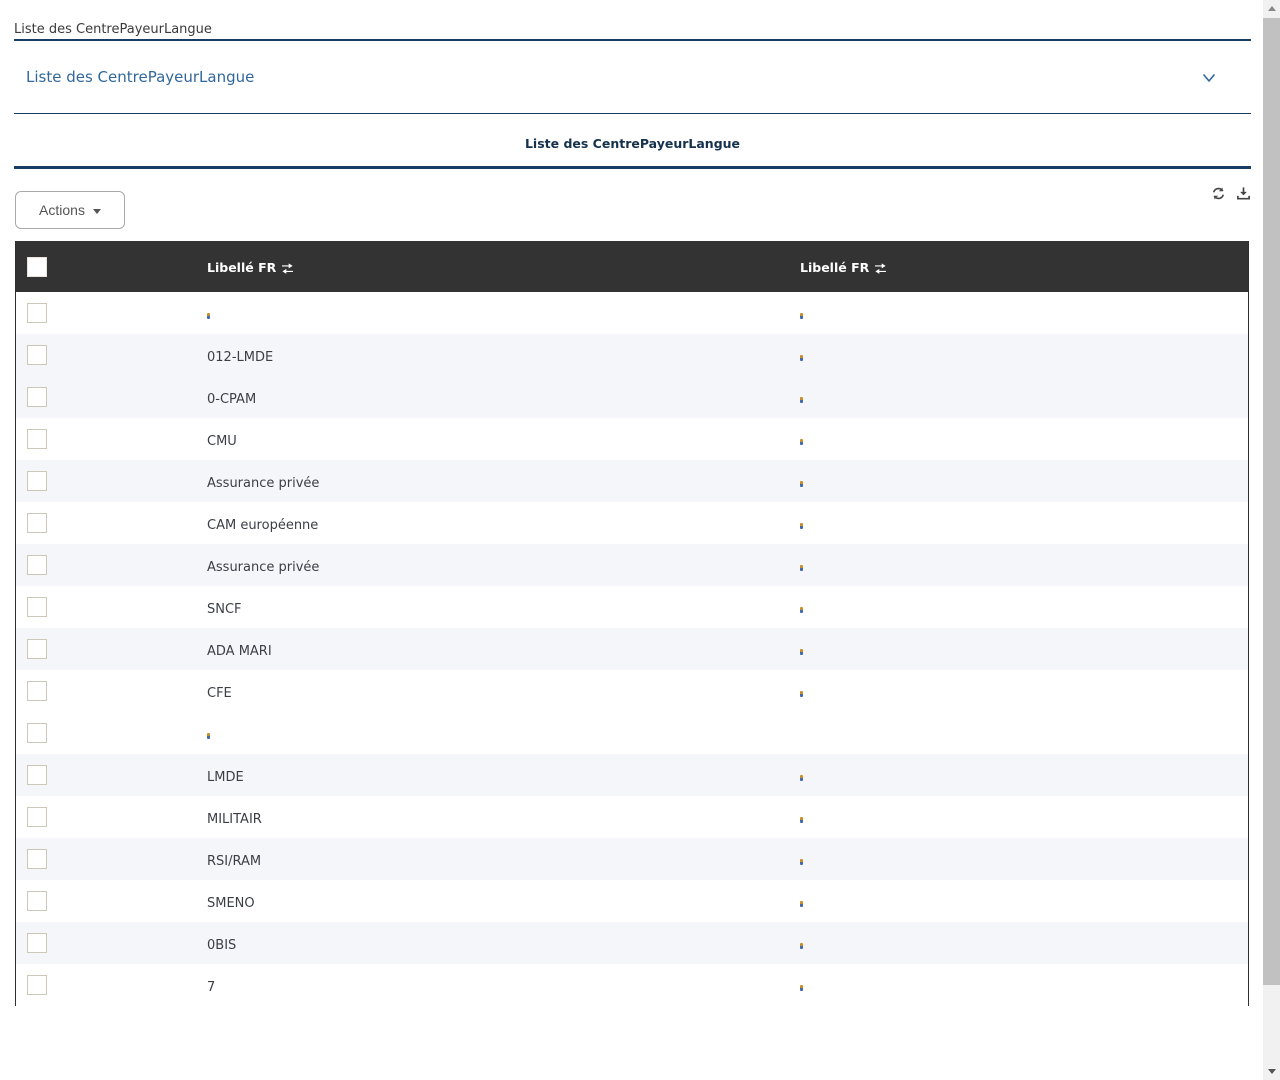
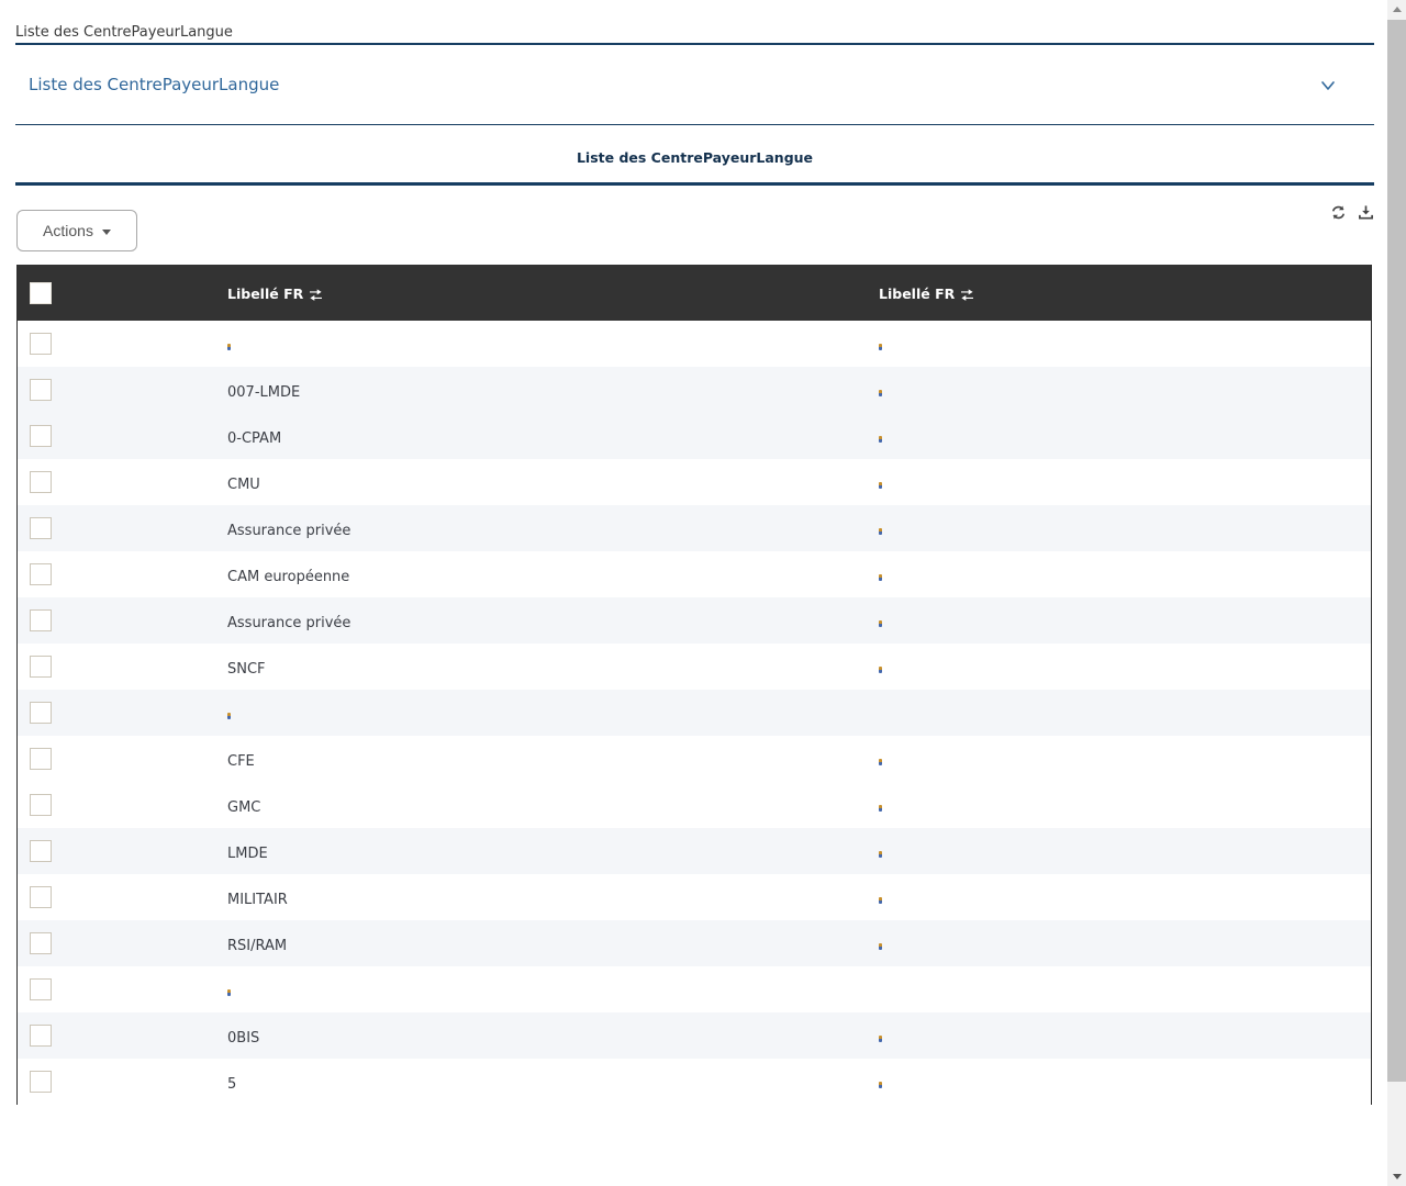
  Liste des CentrePayeurLangue
  Liste des CentrePayeurLangue
  Liste des CentrePayeurLangue
  Actions
  Libellé FR
  Libellé FR
- 012-LMDE
+ 007-LMDE
  0-CPAM
  CMU
  Assurance privée
  CAM européenne
  Assurance privée
  SNCF
- ADA MARI
  CFE
+ GMC
  LMDE
  MILITAIR
  RSI/RAM
- SMENO
  0BIS
- 7
+ 5
